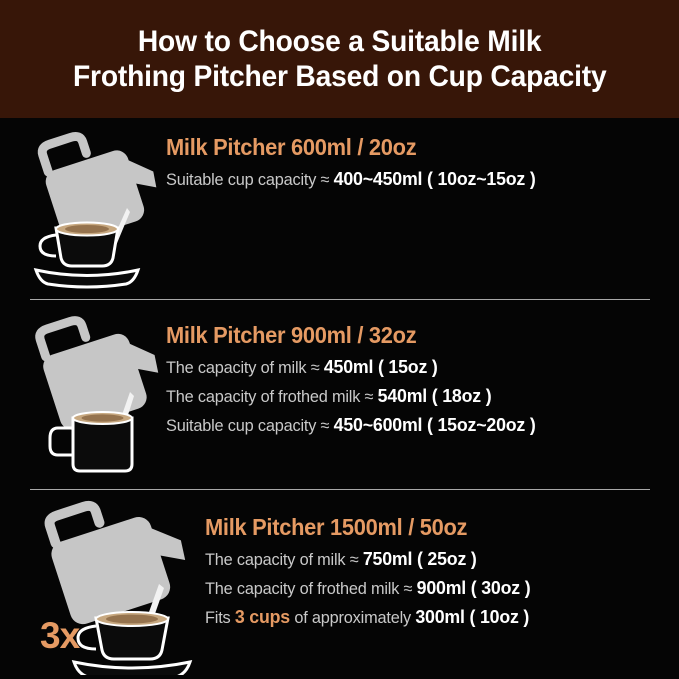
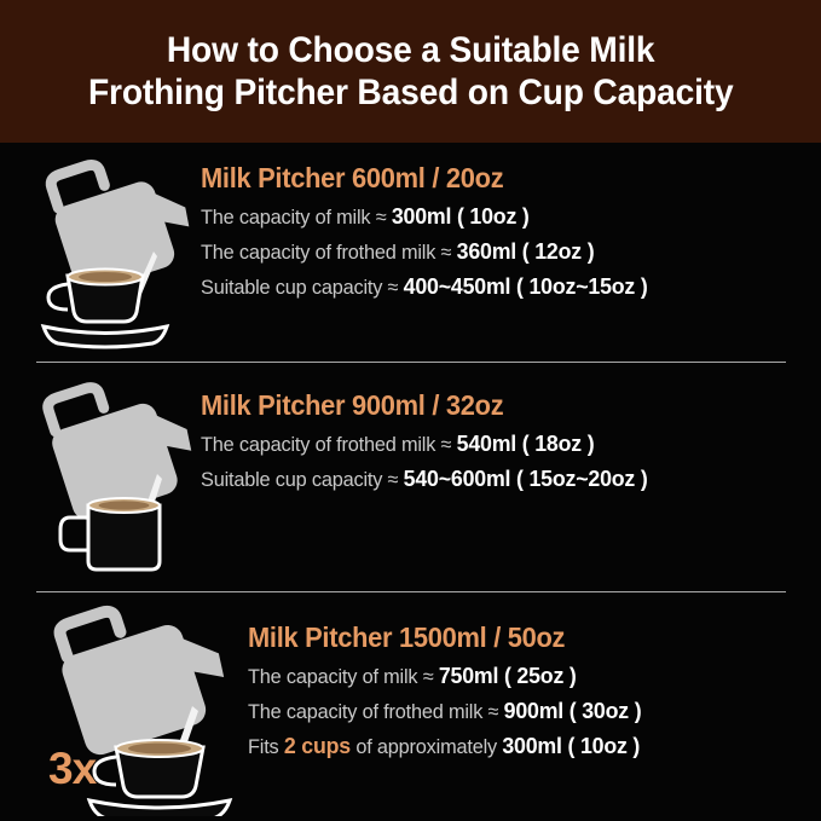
  How to Choose a Suitable Milk
  Frothing Pitcher Based on Cup Capacity
  Milk Pitcher 600ml / 20oz
+ The capacity of milk ≈ 300ml ( 10oz )
+ The capacity of frothed milk ≈ 360ml ( 12oz )
  Suitable cup capacity ≈ 400~450ml ( 10oz~15oz )
  Milk Pitcher 900ml / 32oz
- The capacity of milk ≈ 450ml ( 15oz )
  The capacity of frothed milk ≈ 540ml ( 18oz )
- Suitable cup capacity ≈ 450~600ml ( 15oz~20oz )
+ Suitable cup capacity ≈ 540~600ml ( 15oz~20oz )
  3x
  Milk Pitcher 1500ml / 50oz
  The capacity of milk ≈ 750ml ( 25oz )
  The capacity of frothed milk ≈ 900ml ( 30oz )
- Fits 3 cups of approximately 300ml ( 10oz )
+ Fits 2 cups of approximately 300ml ( 10oz )
